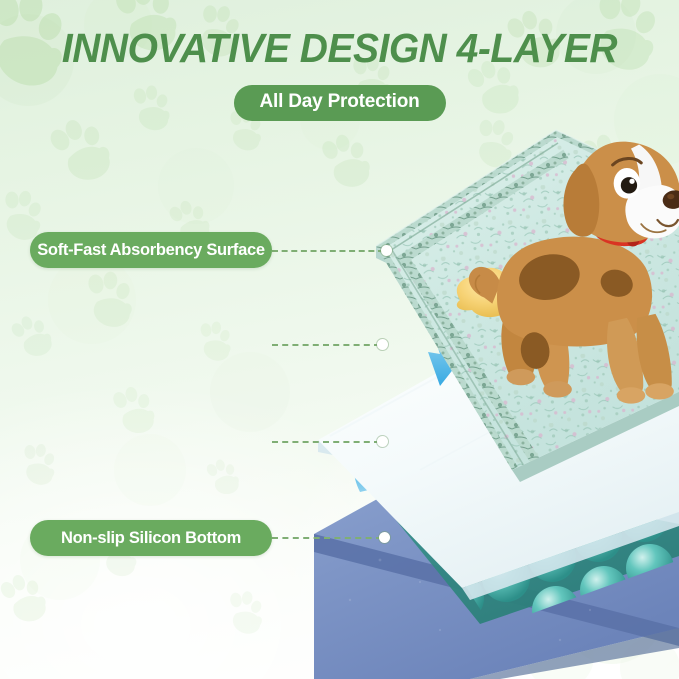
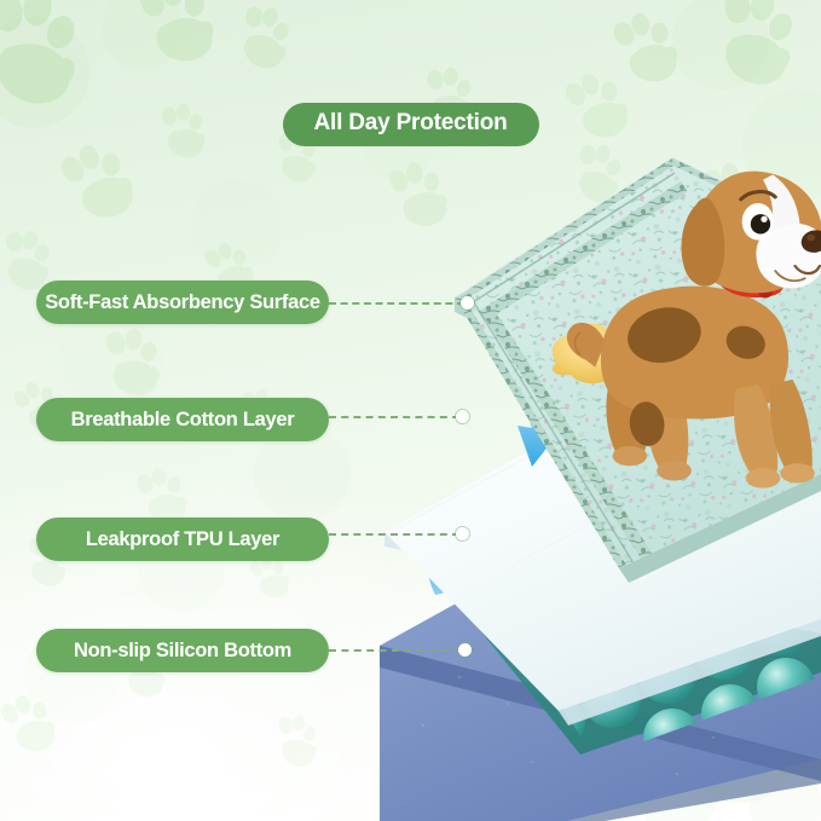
- INNOVATIVE DESIGN 4-LAYER
  All Day Protection
  Soft-Fast Absorbency Surface
+ Breathable Cotton Layer
+ Leakproof TPU Layer
  Non-slip Silicon Bottom
